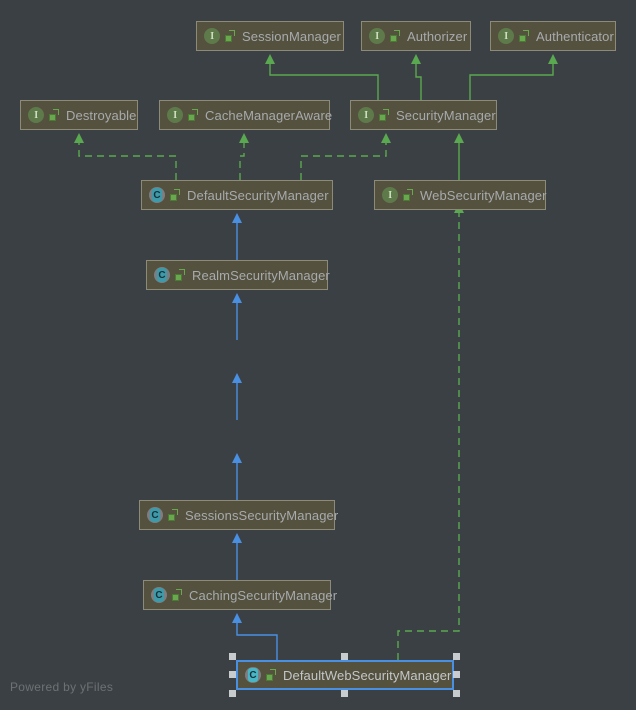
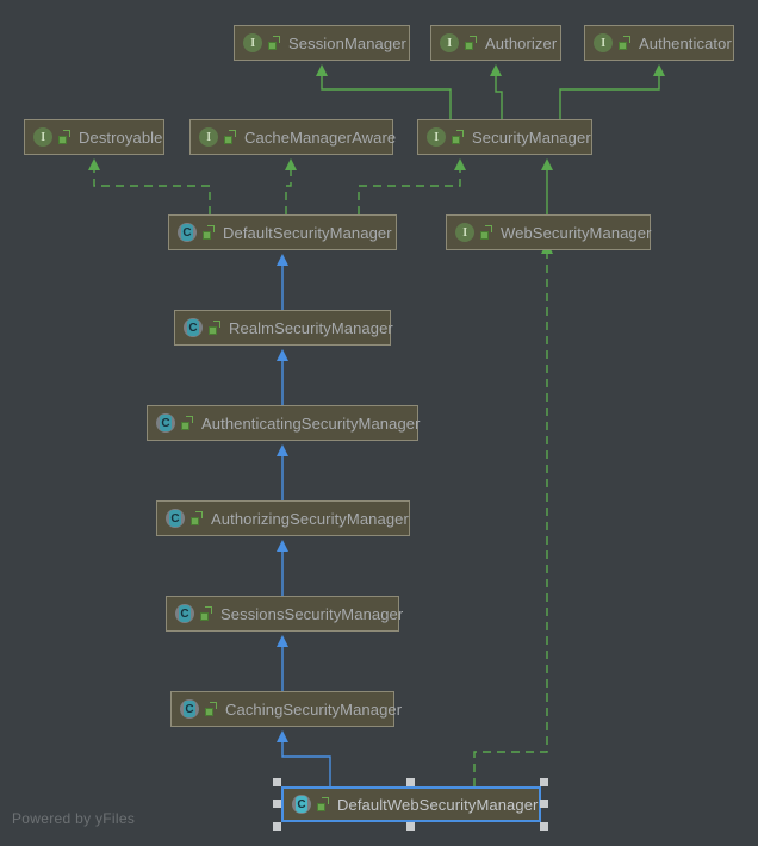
  I
  SessionManager
  I
  Authorizer
  I
  Authenticator
  I
  Destroyable
  I
  CacheManagerAware
  I
  SecurityManager
  DefaultSecurityManager
  I
  WebSecurityManager
  RealmSecurityManager
+ AuthenticatingSecurityManager
+ AuthorizingSecurityManager
  SessionsSecurityManager
  CachingSecurityManager
  DefaultWebSecurityManager
  Powered by yFiles
